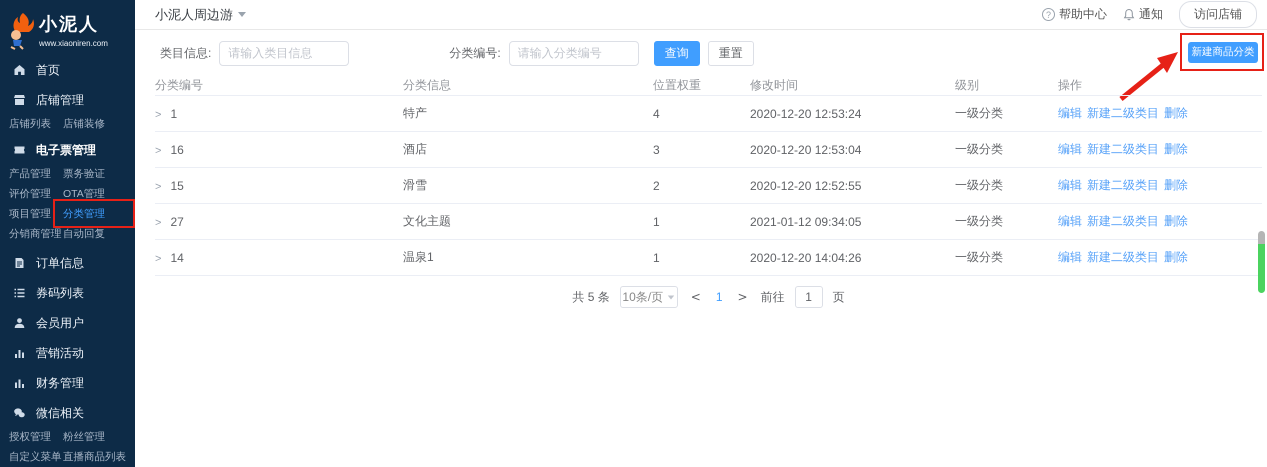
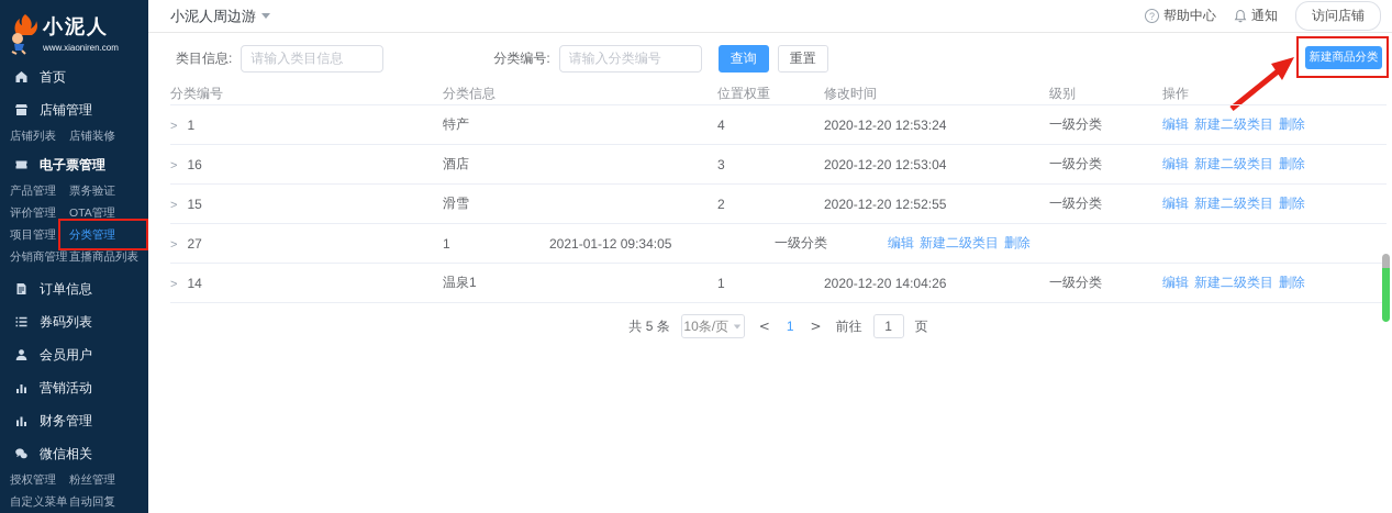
  小泥人
  www.xiaoniren.com
  首页
  店铺管理
  店铺列表
  店铺装修
  电子票管理
  产品管理
  票务验证
  评价管理
  OTA管理
  项目管理
  分类管理
  分销商管理
- 自动回复
+ 直播商品列表
  订单信息
  券码列表
  会员用户
  营销活动
  财务管理
  微信相关
  授权管理
  粉丝管理
  自定义菜单
- 直播商品列表
+ 自动回复
  小泥人周边游
  ?
  帮助中心
  通知
  访问店铺
  类目信息:
  请输入类目信息
  分类编号:
  请输入分类编号
  查询
  重置
  新建商品分类
  分类编号
  分类信息
  位置权重
  修改时间
  级别
  操作
  > 1
  特产
  4
  2020-12-20 12:53:24
  一级分类
  编辑 新建二级类目 删除
  > 16
  酒店
  3
  2020-12-20 12:53:04
  一级分类
  编辑 新建二级类目 删除
  > 15
  滑雪
  2
  2020-12-20 12:52:55
  一级分类
  编辑 新建二级类目 删除
  > 27
- 文化主题
  1
  2021-01-12 09:34:05
  一级分类
  编辑 新建二级类目 删除
  > 14
  温泉1
  1
  2020-12-20 14:04:26
  一级分类
  编辑 新建二级类目 删除
  共 5 条
  10条/页
  <
  1
  >
  前往
  1
  页
